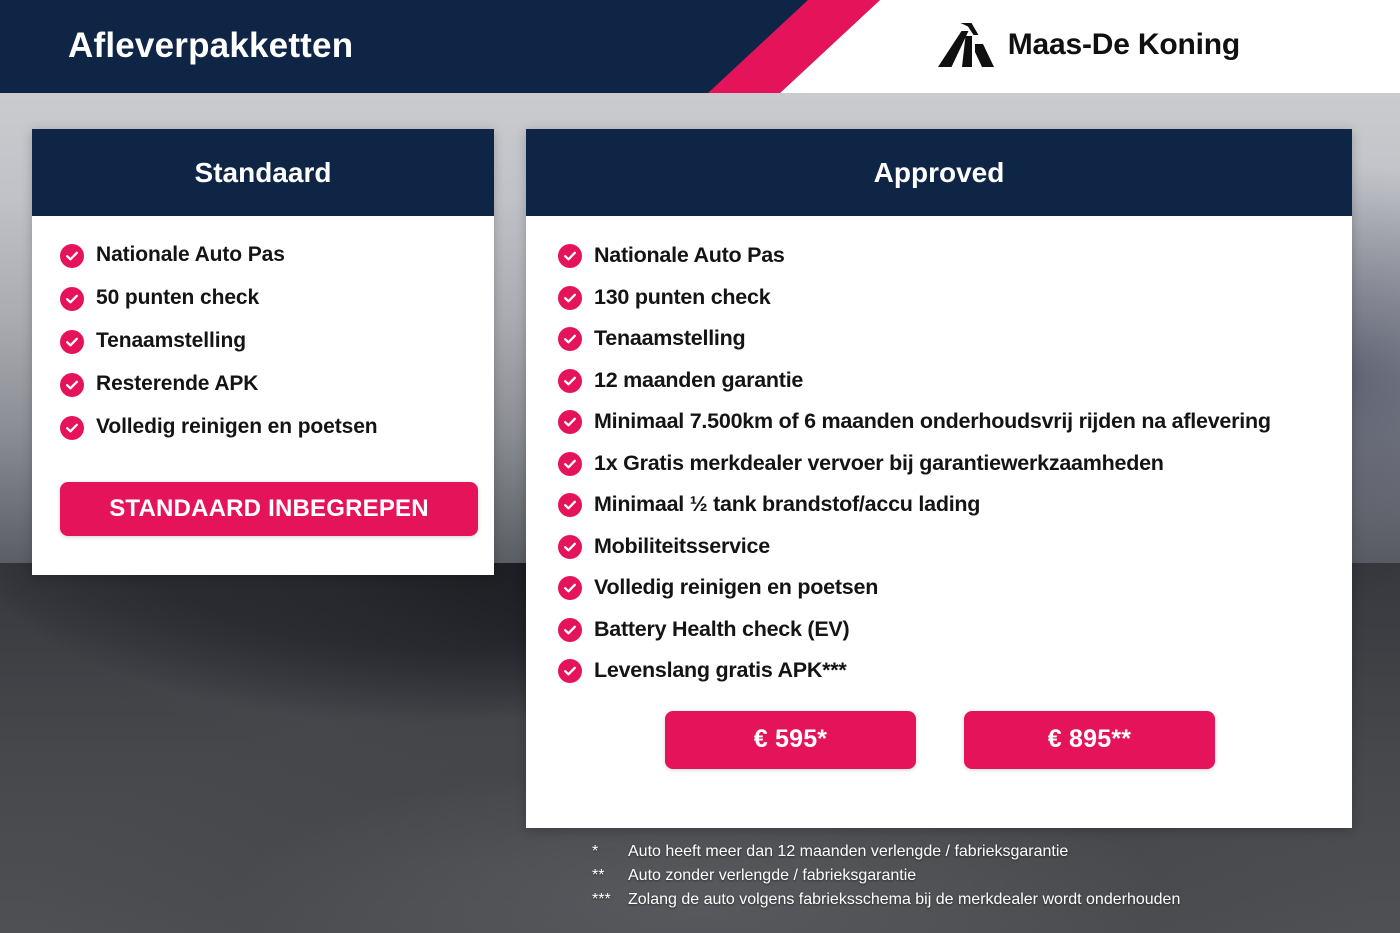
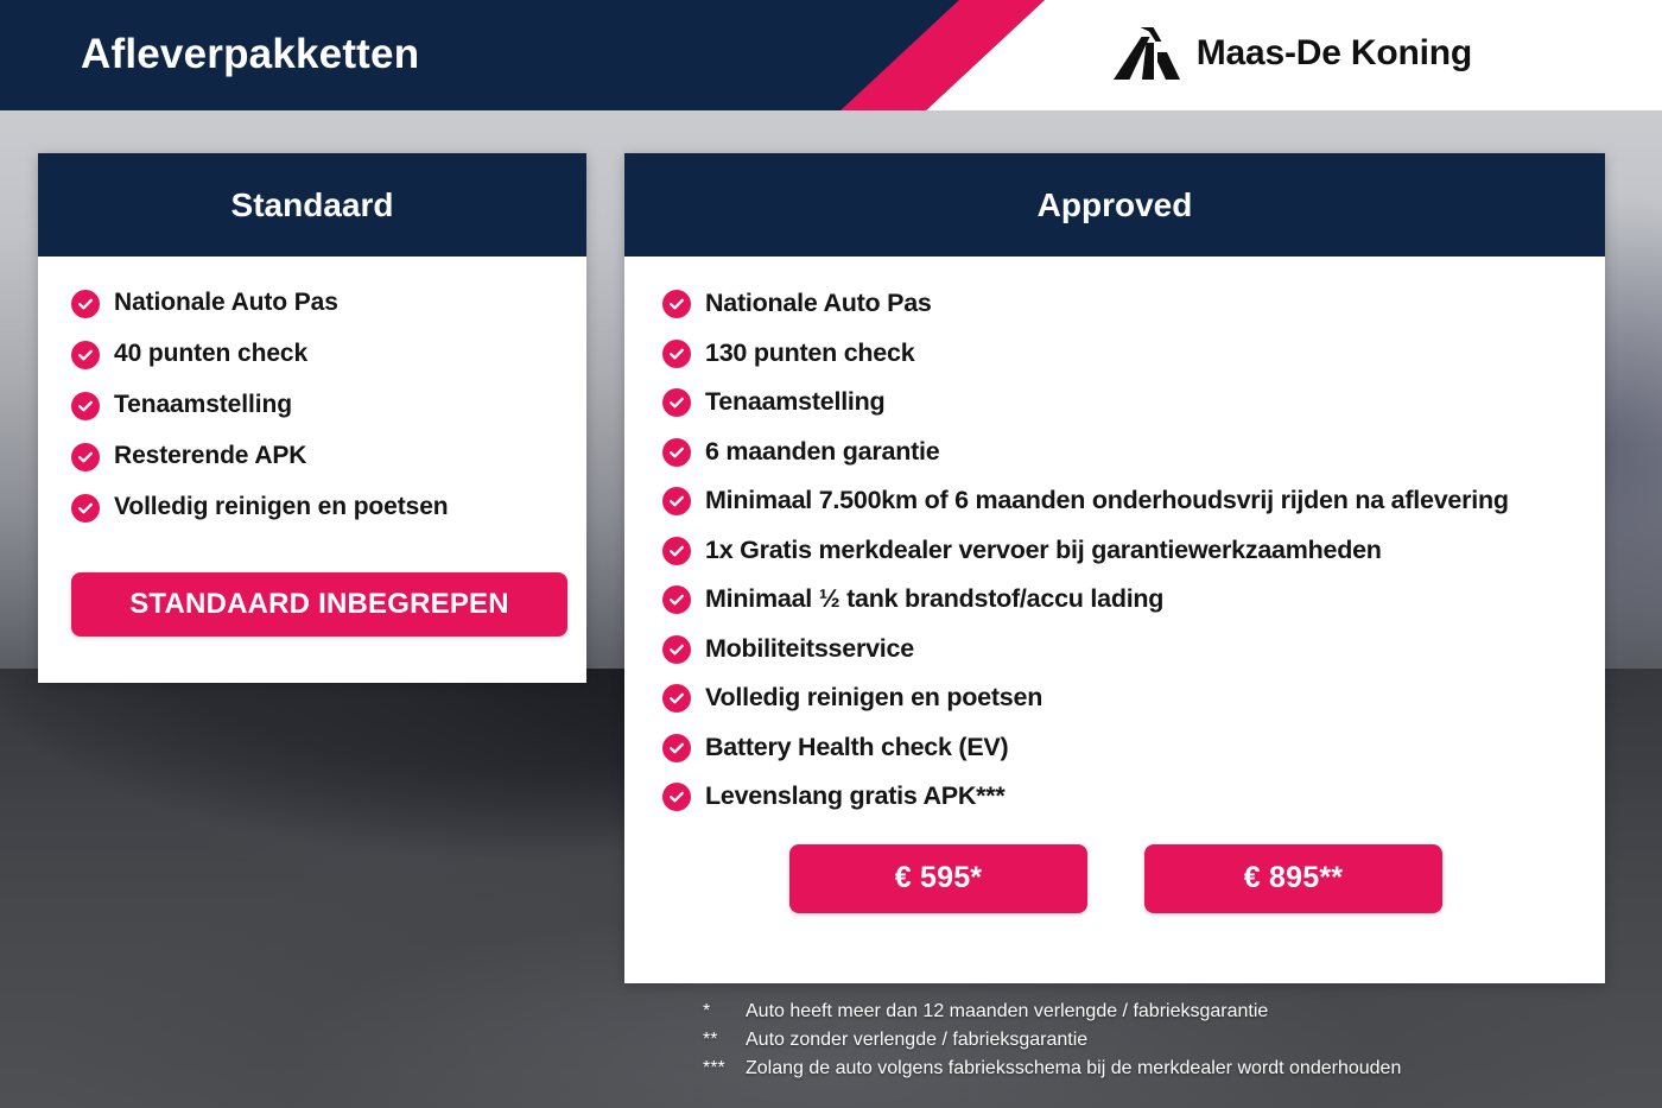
  Afleverpakketten
  Maas-De Koning
  Standaard
  Nationale Auto Pas
- 50 punten check
+ 40 punten check
  Tenaamstelling
  Resterende APK
  Volledig reinigen en poetsen
  STANDAARD INBEGREPEN
  Approved
  Nationale Auto Pas
  130 punten check
  Tenaamstelling
- 12 maanden garantie
+ 6 maanden garantie
  Minimaal 7.500km of 6 maanden onderhoudsvrij rijden na aflevering
  1x Gratis merkdealer vervoer bij garantiewerkzaamheden
  Minimaal ½ tank brandstof/accu lading
  Mobiliteitsservice
  Volledig reinigen en poetsen
  Battery Health check (EV)
  Levenslang gratis APK***
  € 595*
  € 895**
  *
  Auto heeft meer dan 12 maanden verlengde / fabrieksgarantie
  **
  Auto zonder verlengde / fabrieksgarantie
  ***
  Zolang de auto volgens fabrieksschema bij de merkdealer wordt onderhouden
